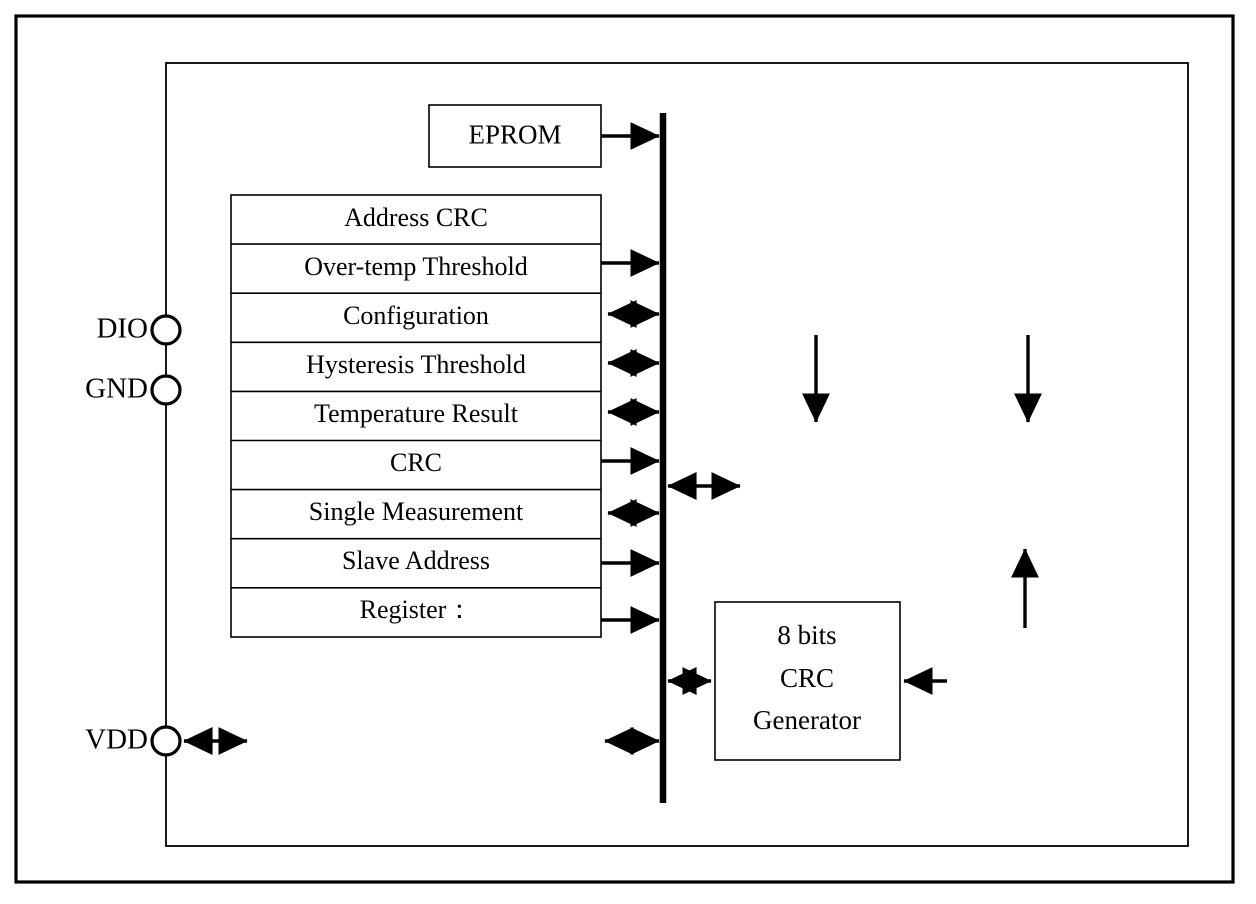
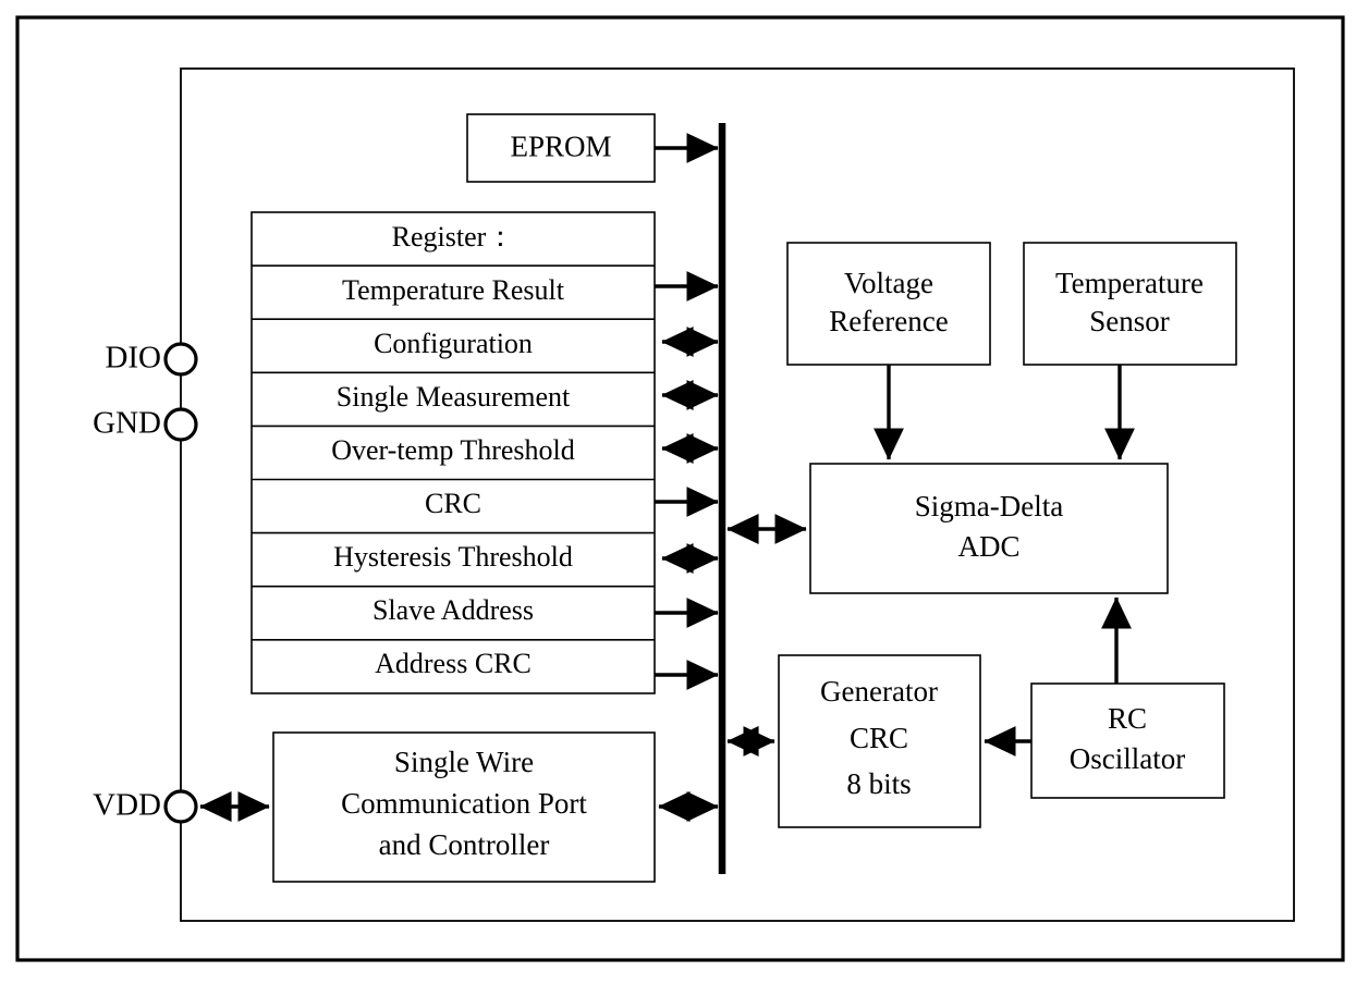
  EPROM
- Address CRC
+ Register：
- Over-temp Threshold
+ Temperature Result
  Configuration
- Hysteresis Threshold
+ Single Measurement
- Temperature Result
+ Over-temp Threshold
  CRC
- Single Measurement
+ Hysteresis Threshold
  Slave Address
- Register：
+ Address CRC
+ Voltage
+ Reference
+ Temperature
+ Sensor
+ Sigma-Delta
+ ADC
- 8 bits
+ Generator
  CRC
- Generator
+ 8 bits
+ RC
+ Oscillator
+ Single Wire
+ Communication Port
+ and Controller
  DIO
  GND
  VDD
